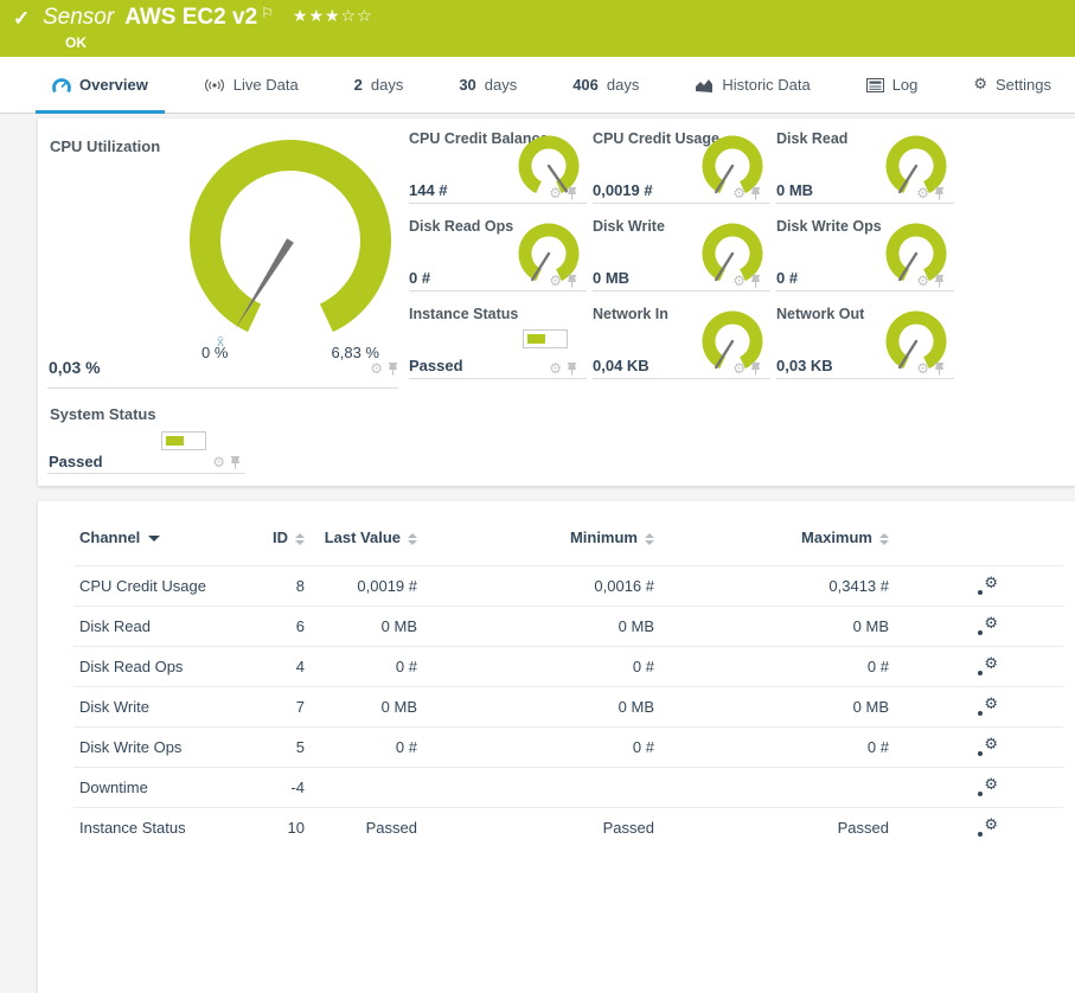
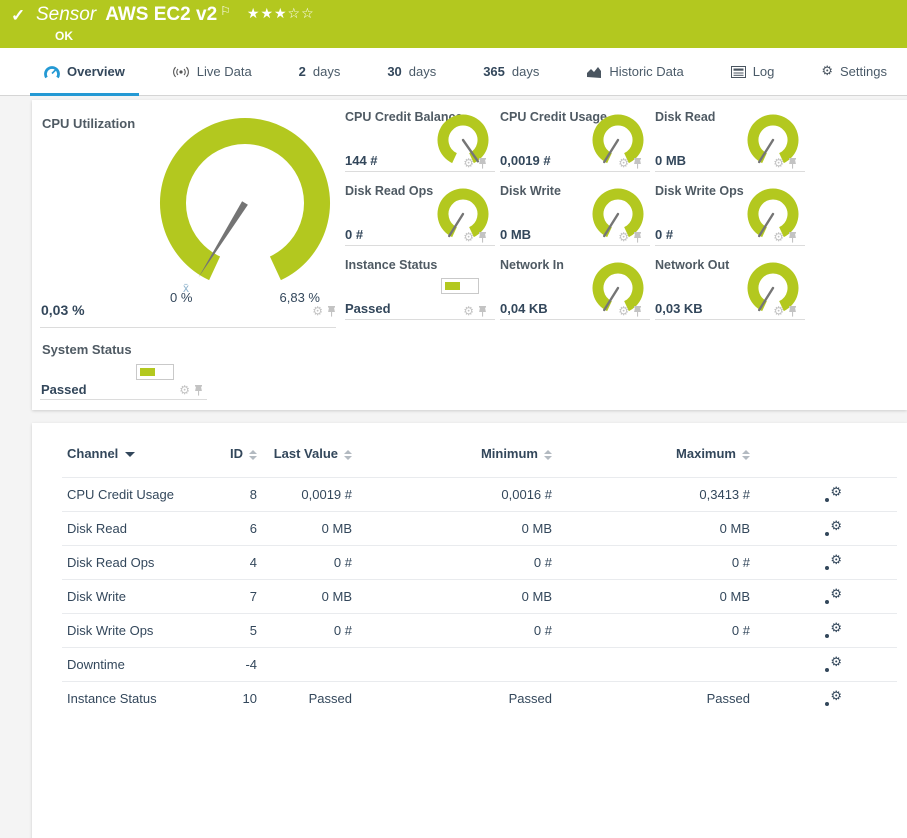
  ✓
  Sensor AWS EC2 v2 ⚐ ★★★☆☆
  OK
  Overview
  Live Data
  2
  days
  30
  days
- 406
+ 365
  days
  Historic Data
  Log
  ⚙
  Settings
  CPU Utilization
  x̄
  0 %
  6,83 %
  0,03 %
  ⚙
  System Status
  Passed
  ⚙
  CPU Credit Balan
  144 #
  ⚙
  CPU Credit Usage
  0,0019 #
  ⚙
  Disk Read
  0 MB
  ⚙
  Disk Read Ops
  0 #
  ⚙
  Disk Write
  0 MB
  ⚙
  Disk Write Ops
  0 #
  ⚙
  Instance Status
  Passed
  ⚙
  Network In
  0,04 KB
  ⚙
  Network Out
  0,03 KB
  ⚙
  Channel	ID	Last Value	Minimum	Maximum
  CPU Credit Usage	8	0,0019 #	0,0016 #	0,3413 #	⚙
  Disk Read	6	0 MB	0 MB	0 MB	⚙
  Disk Read Ops	4	0 #	0 #	0 #	⚙
  Disk Write	7	0 MB	0 MB	0 MB	⚙
  Disk Write Ops	5	0 #	0 #	0 #	⚙
  Downtime	-4				⚙
  Instance Status	10	Passed	Passed	Passed	⚙
